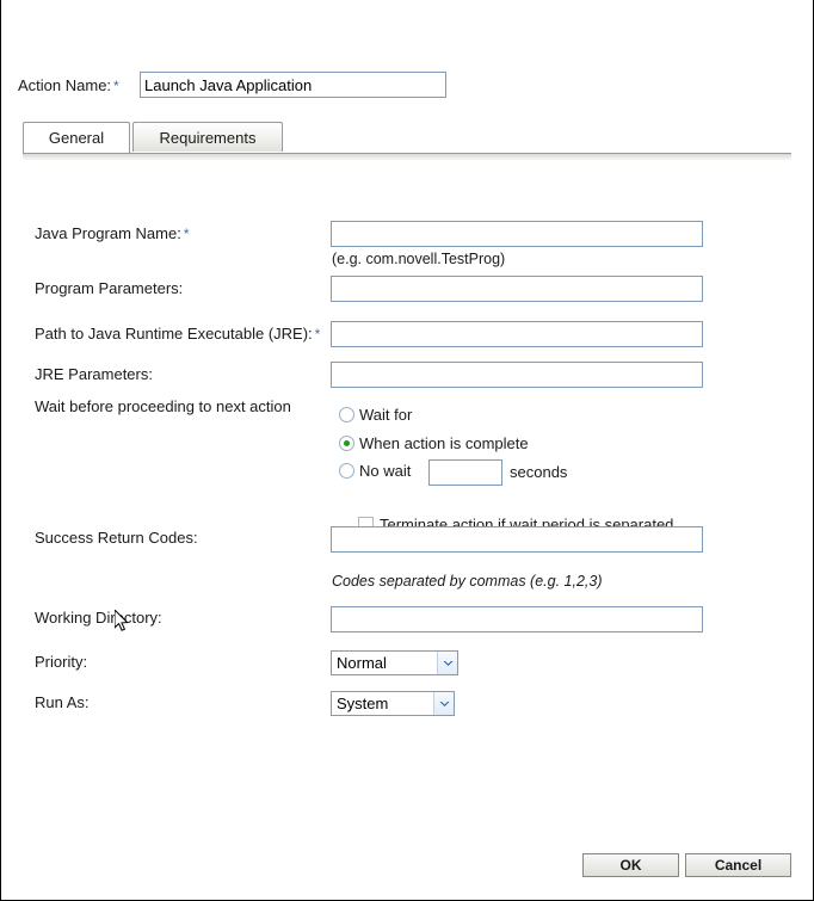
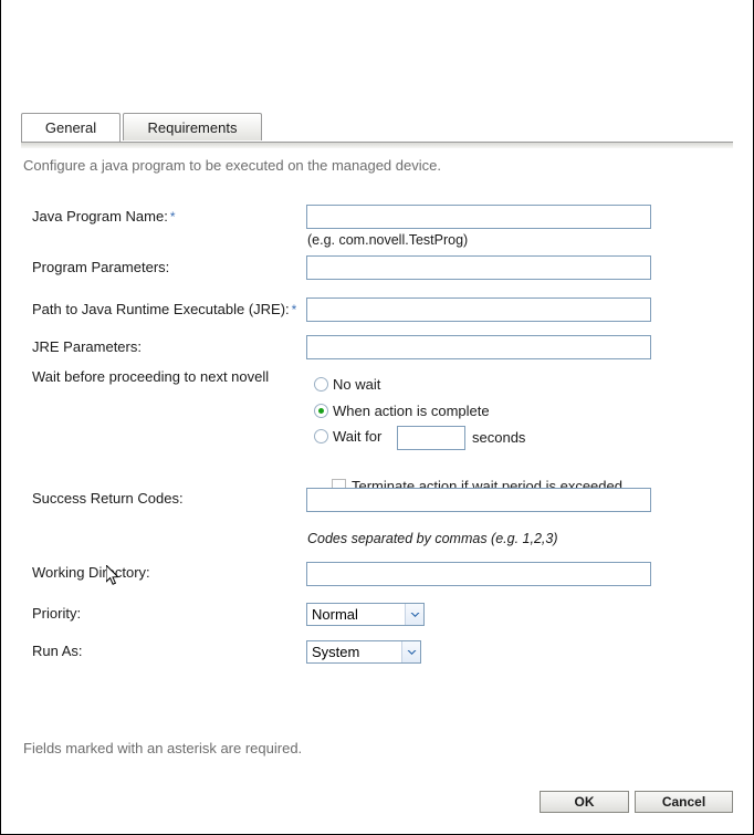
- Action Name: *
- Launch Java Application
  General
  Requirements
+ Configure a java program to be executed on the managed device.
  Java Program Name: *
  (e.g. com.novell.TestProg)
  Program Parameters:
  Path to Java Runtime Executable (JRE): *
  JRE Parameters:
- Wait before proceeding to next action
+ Wait before proceeding to next novell
- Wait for
+ No wait
  When action is complete
- No wait
+ Wait for
  seconds
- Terminate action if wait period is separated
+ Terminate action if wait period is exceeded
  Success Return Codes:
  Codes separated by commas (e.g. 1,2,3)
  Working Dirctory:
  Priority:
  Normal
  Run As:
  System
+ Fields marked with an asterisk are required.
  OK
  Cancel
